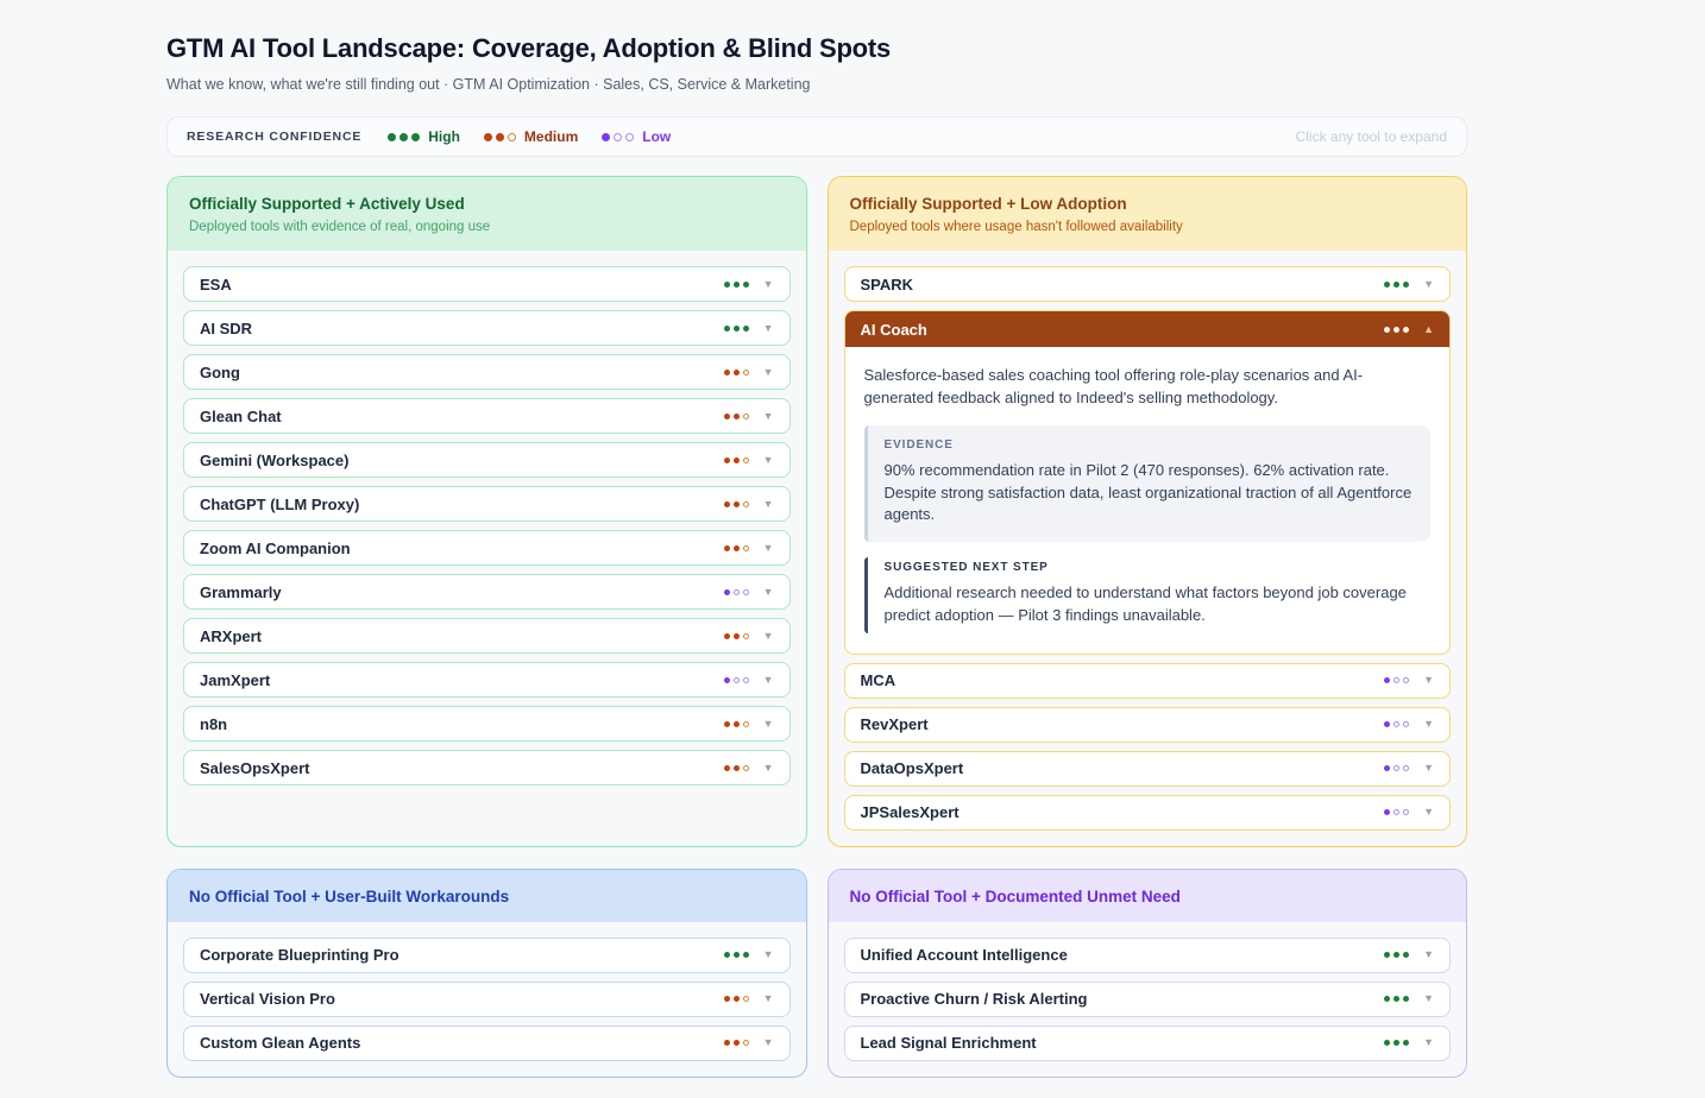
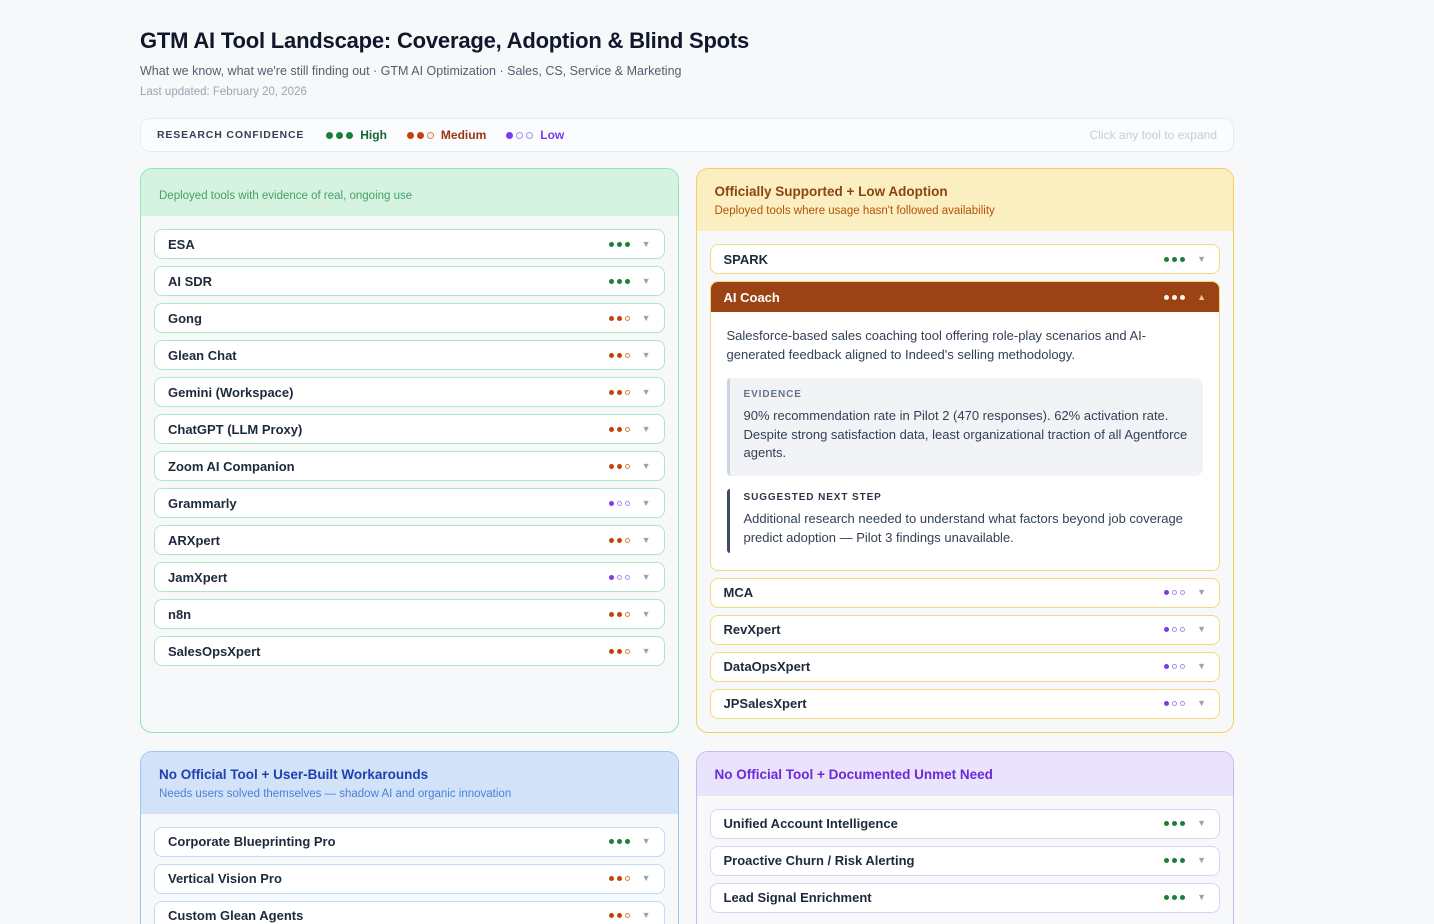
  GTM AI Tool Landscape: Coverage, Adoption & Blind Spots
  What we know, what we're still finding out · GTM AI Optimization · Sales, CS, Service & Marketing
+ Last updated: February 20, 2026
  RESEARCH CONFIDENCE
  High
  Medium
  Low
  Click any tool to expand
- Officially Supported + Actively Used
  Deployed tools with evidence of real, ongoing use
  ESA
  ▼
  AI SDR
  ▼
  Gong
  ▼
  Glean Chat
  ▼
  Gemini (Workspace)
  ▼
  ChatGPT (LLM Proxy)
  ▼
  Zoom AI Companion
  ▼
  Grammarly
  ▼
  ARXpert
  ▼
  JamXpert
  ▼
  n8n
  ▼
  SalesOpsXpert
  ▼
  Officially Supported + Low Adoption
  Deployed tools where usage hasn't followed availability
  SPARK
  ▼
  AI Coach
  ▲
  Salesforce-based sales coaching tool offering role-play scenarios and AI-generated feedback aligned to Indeed's selling methodology.
  EVIDENCE
  90% recommendation rate in Pilot 2 (470 responses). 62% activation rate. Despite strong satisfaction data, least organizational traction of all Agentforce agents.
  SUGGESTED NEXT STEP
  Additional research needed to understand what factors beyond job coverage predict adoption — Pilot 3 findings unavailable.
  MCA
  ▼
  RevXpert
  ▼
  DataOpsXpert
  ▼
  JPSalesXpert
  ▼
  No Official Tool + User-Built Workarounds
+ Needs users solved themselves — shadow AI and organic innovation
  Corporate Blueprinting Pro
  ▼
  Vertical Vision Pro
  ▼
  Custom Glean Agents
  ▼
  No Official Tool + Documented Unmet Need
  Unified Account Intelligence
  ▼
  Proactive Churn / Risk Alerting
  ▼
  Lead Signal Enrichment
  ▼
